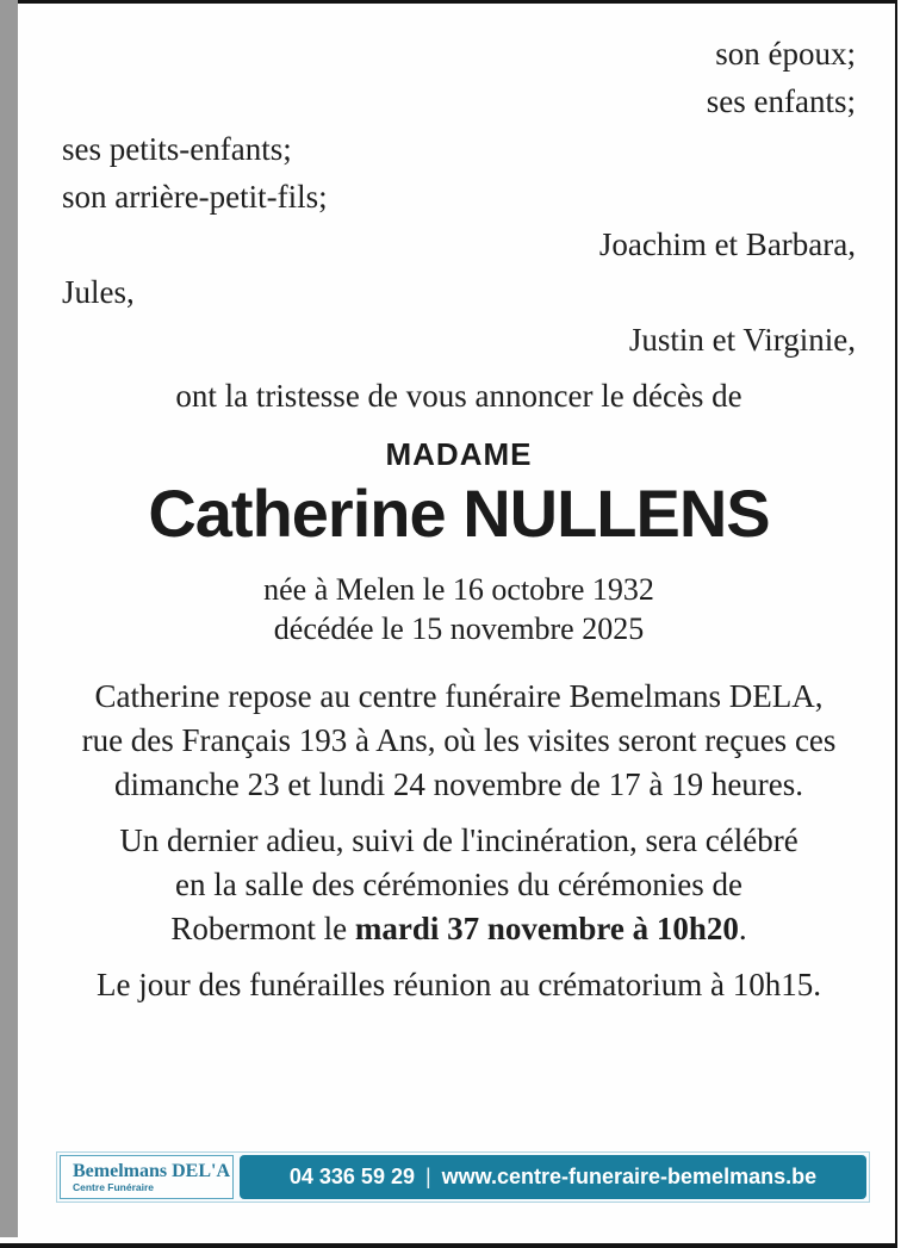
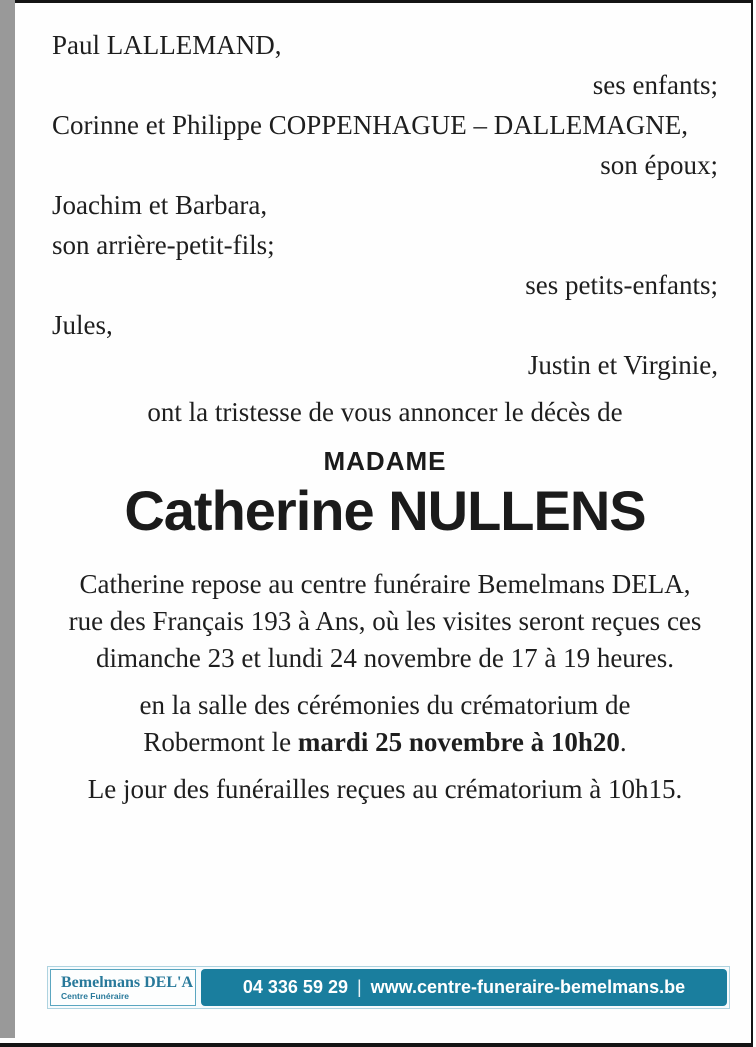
+ Paul LALLEMAND,
- son époux;
+ ses enfants;
+ Corinne et Philippe COPPENHAGUE – DALLEMAGNE,
- ses enfants;
+ son époux;
- ses petits-enfants;
+ Joachim et Barbara,
  son arrière-petit-fils;
- Joachim et Barbara,
+ ses petits-enfants;
  Jules,
  Justin et Virginie,
  ont la tristesse de vous annoncer le décès de
  MADAME
  Catherine NULLENS
- née à Melen le 16 octobre 1932
- décédée le 15 novembre 2025
  Catherine repose au centre funéraire Bemelmans DELA,
  rue des Français 193 à Ans, où les visites seront reçues ces
  dimanche 23 et lundi 24 novembre de 17 à 19 heures.
- Un dernier adieu, suivi de l'incinération, sera célébré
- en la salle des cérémonies du cérémonies de
+ en la salle des cérémonies du crématorium de
- Robermont le mardi 37 novembre à 10h20.
+ Robermont le mardi 25 novembre à 10h20.
- Le jour des funérailles réunion au crématorium à 10h15.
+ Le jour des funérailles reçues au crématorium à 10h15.
  Bemelmans DEL'A
  Centre Funéraire
  04 336 59 29
  |
  www.centre-funeraire-bemelmans.be
